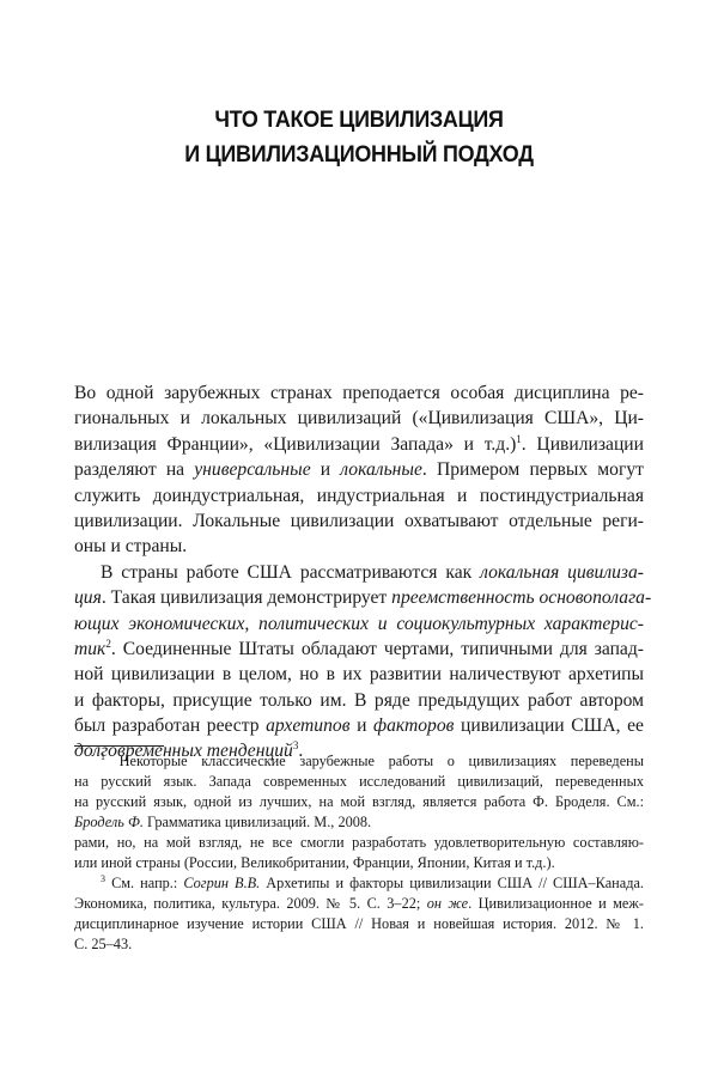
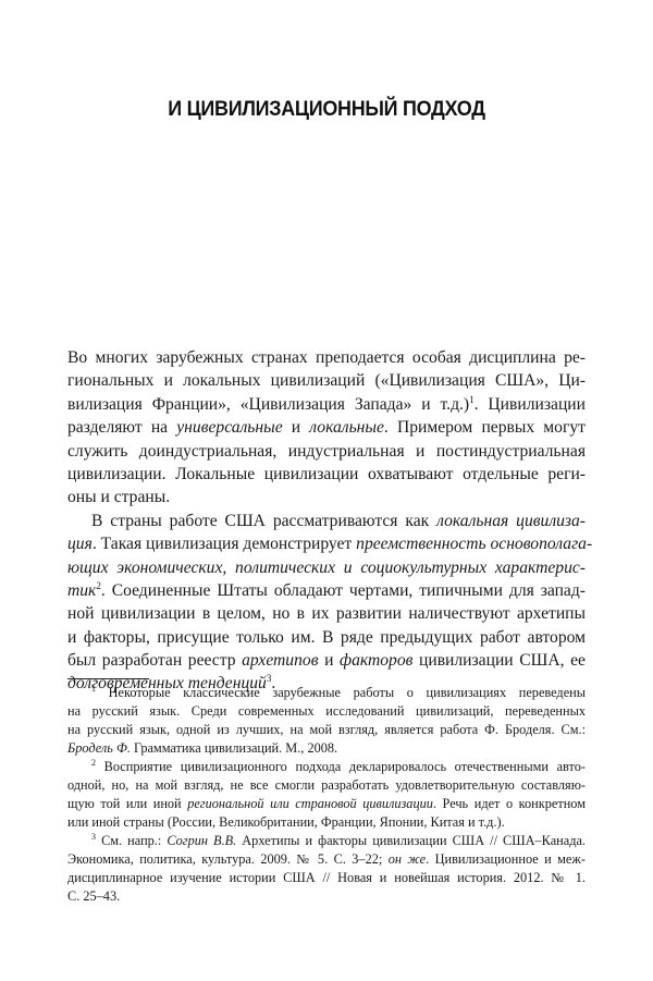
- ЧТО ТАКОЕ ЦИВИЛИЗАЦИЯ
  И ЦИВИЛИЗАЦИОННЫЙ ПОДХОД
- Во одной зарубежных странах преподается особая дисциплина ре-
+ Во многих зарубежных странах преподается особая дисциплина ре-
  гиональных и локальных цивилизаций («Цивилизация США», Ци-
- вилизация Франции», «Цивилизации Запада» и т.д.)1. Цивилизации
+ вилизация Франции», «Цивилизация Запада» и т.д.)1. Цивилизации
  разделяют на универсальные и локальные. Примером первых могут
  служить доиндустриальная, индустриальная и постиндустриальная
  цивилизации. Локальные цивилизации охватывают отдельные реги-
  оны и страны.
  В страны работе США рассматриваются как локальная цивилиза-
  ция. Такая цивилизация демонстрирует преемственность основополага-
  ющих экономических, политических и социокультурных характерис-
  тик2. Соединенные Штаты обладают чертами, типичными для запад-
  ной цивилизации в целом, но в их развитии наличествуют архетипы
  и факторы, присущие только им. В ряде предыдущих работ автором
  был разработан реестр архетипов и факторов цивилизации США, ее
  долговременных тенденций3.
  1 Некоторые классические зарубежные работы о цивилизациях переведены
- на русский язык. Запада современных исследований цивилизаций, переведенных
+ на русский язык. Среди современных исследований цивилизаций, переведенных
  на русский язык, одной из лучших, на мой взгляд, является работа Ф. Броделя. См.:
  Бродель Ф. Грамматика цивилизаций. М., 2008.
+ 2 Восприятие цивилизационного подхода декларировалось отечественными авто-
- рами, но, на мой взгляд, не все смогли разработать удовлетворительную составляю-
+ одной, но, на мой взгляд, не все смогли разработать удовлетворительную составляю-
+ щую той или иной региональной или страновой цивилизации. Речь идет о конкретном
  или иной страны (России, Великобритании, Франции, Японии, Китая и т.д.).
  3 См. напр.: Согрин В.В. Архетипы и факторы цивилизации США // США–Канада.
  Экономика, политика, культура. 2009. № 5. С. 3–22; он же. Цивилизационное и меж-
  дисциплинарное изучение истории США // Новая и новейшая история. 2012. № 1.
  С. 25–43.
